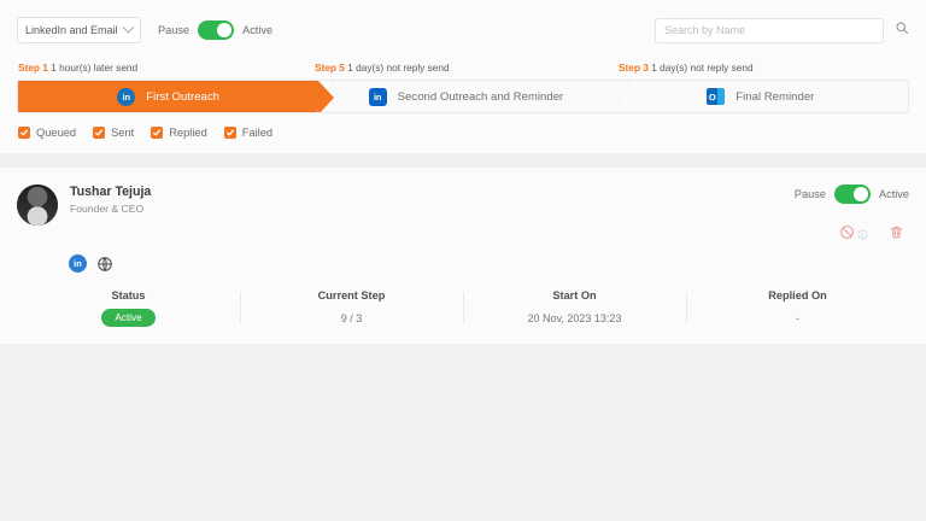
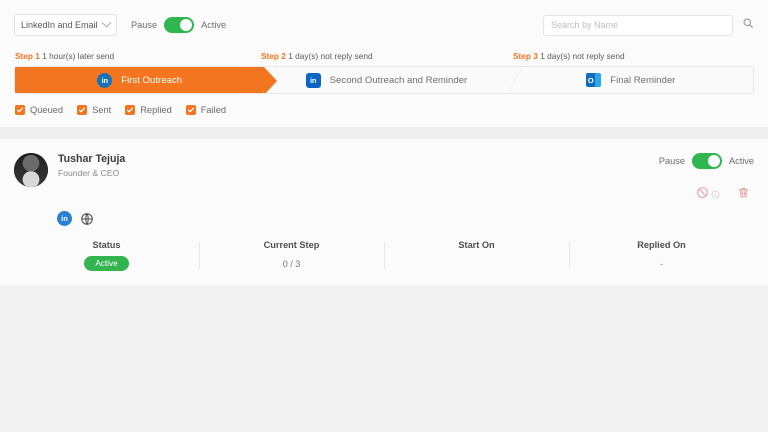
  LinkedIn and Email
  Pause
  Active
  Search by Name
  Step 1 1 hour(s) later send
- Step 5 1 day(s) not reply send
+ Step 2 1 day(s) not reply send
  Step 3 1 day(s) not reply send
  in
  First Outreach
  in
  Second Outreach and Reminder
  O
  Final Reminder
  Queued
  Sent
  Replied
  Failed
  Tushar Tejuja
  Founder & CEO
  Pause
  Active
  in
  Status
  Active
  Current Step
- 9 / 3
+ 0 / 3
  Start On
- 20 Nov, 2023 13:23
  Replied On
  -
